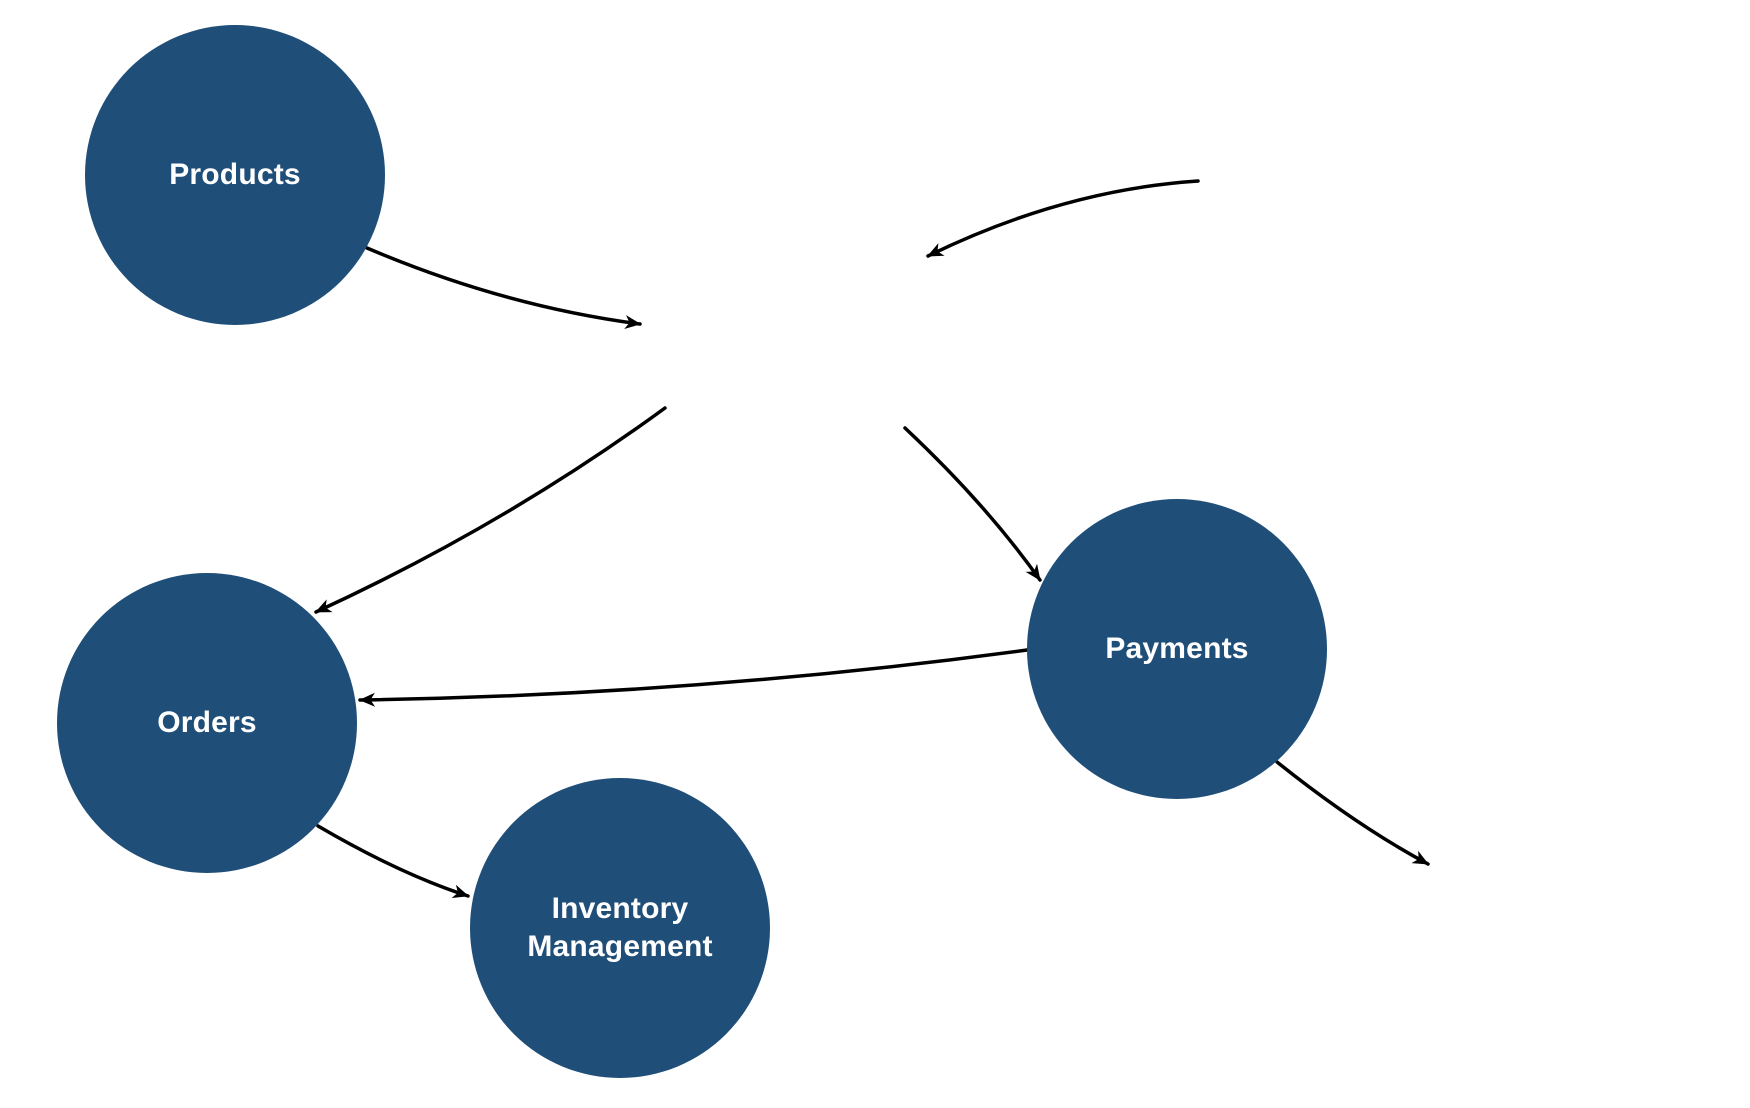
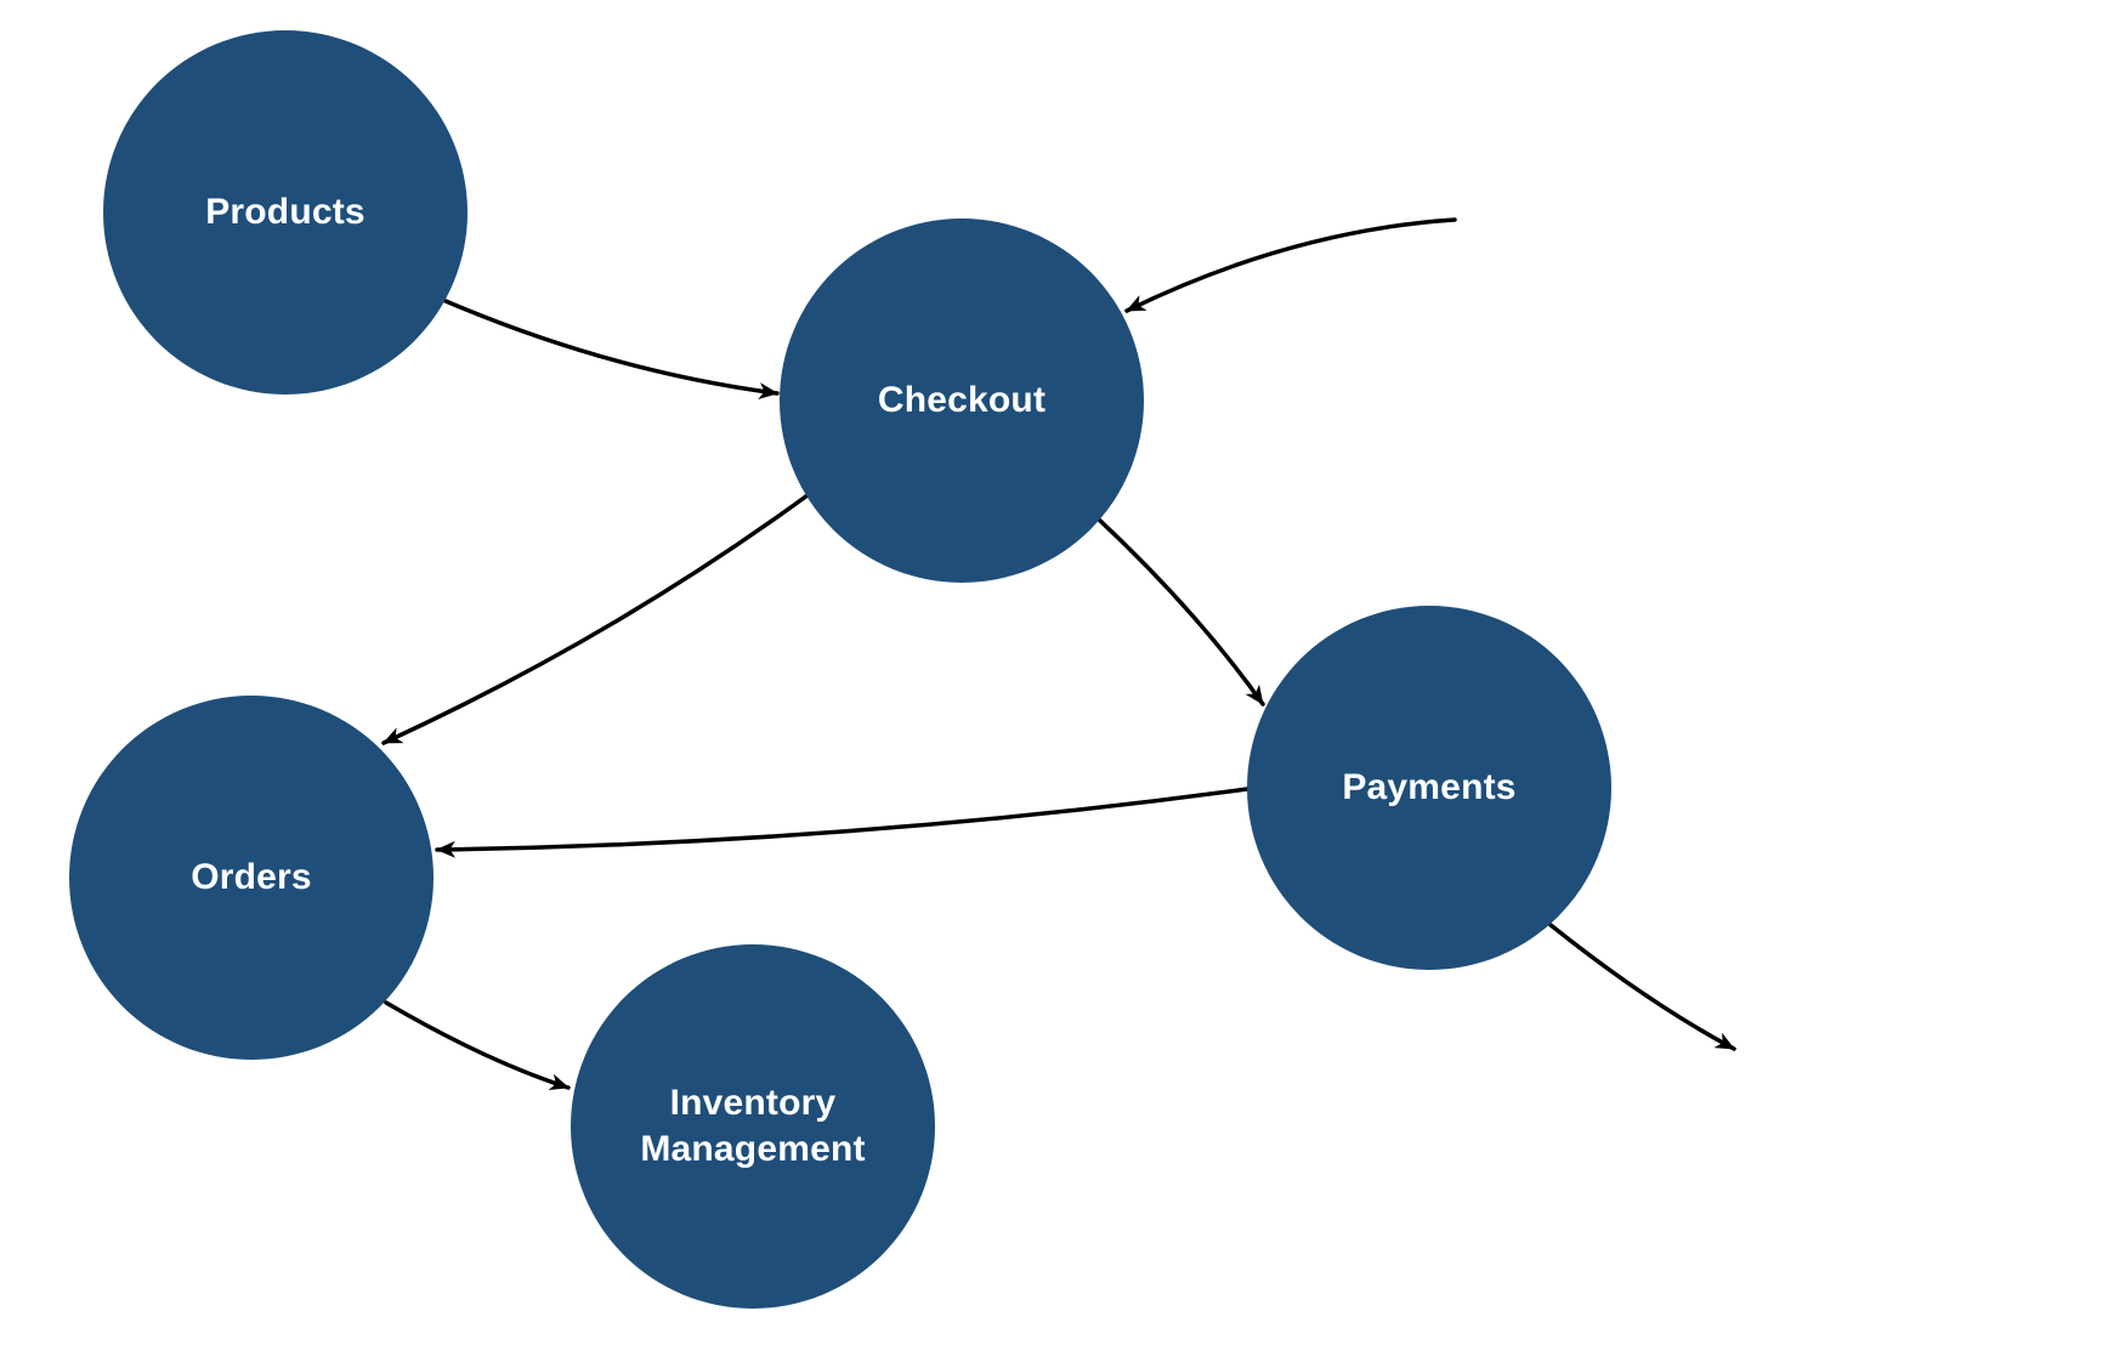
  Products
+ Checkout
  Orders
  Payments
  Inventory Management
